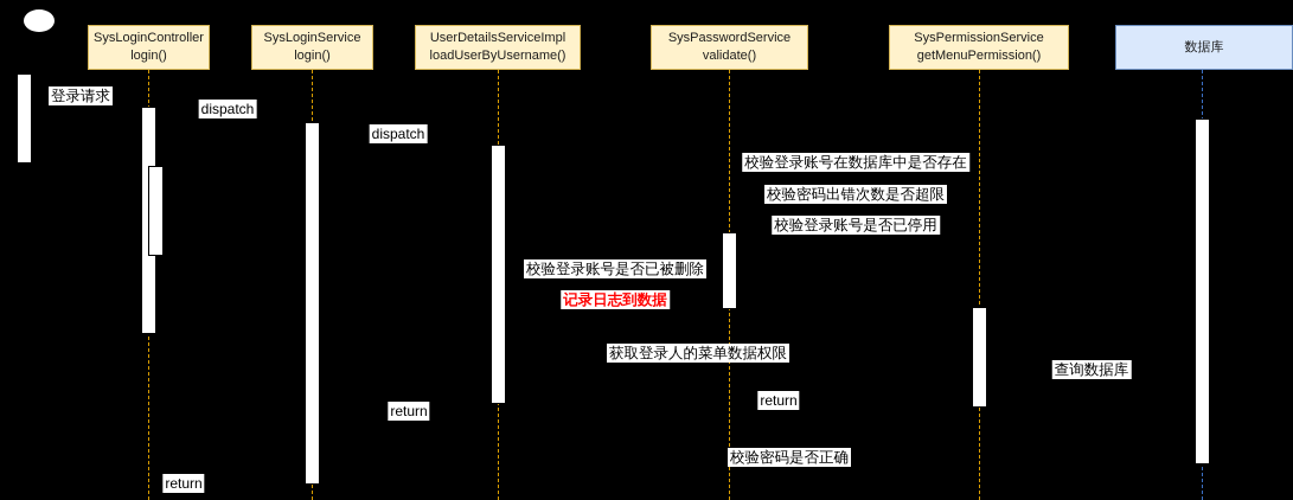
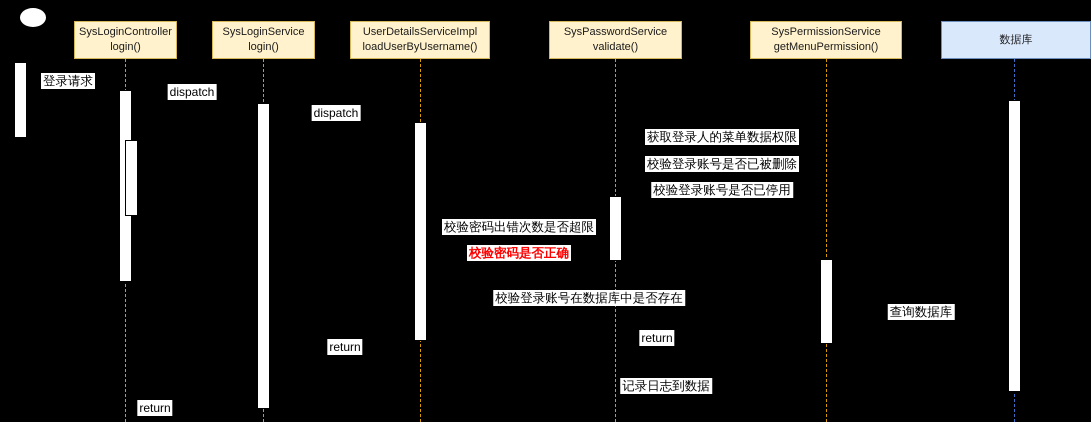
  SysLoginController
  login()
  SysLoginService
  login()
  UserDetailsServiceImpl
  loadUserByUsername()
  SysPasswordService
  validate()
  SysPermissionService
  getMenuPermission()
  数据库
  登录请求
  dispatch
  dispatch
- 校验登录账号在数据库中是否存在
+ 获取登录人的菜单数据权限
- 校验密码出错次数是否超限
+ 校验登录账号是否已被删除
  校验登录账号是否已停用
- 校验登录账号是否已被删除
+ 校验密码出错次数是否超限
- 记录日志到数据
+ 校验密码是否正确
- 获取登录人的菜单数据权限
+ 校验登录账号在数据库中是否存在
  查询数据库
  return
  return
- 校验密码是否正确
+ 记录日志到数据
  return
